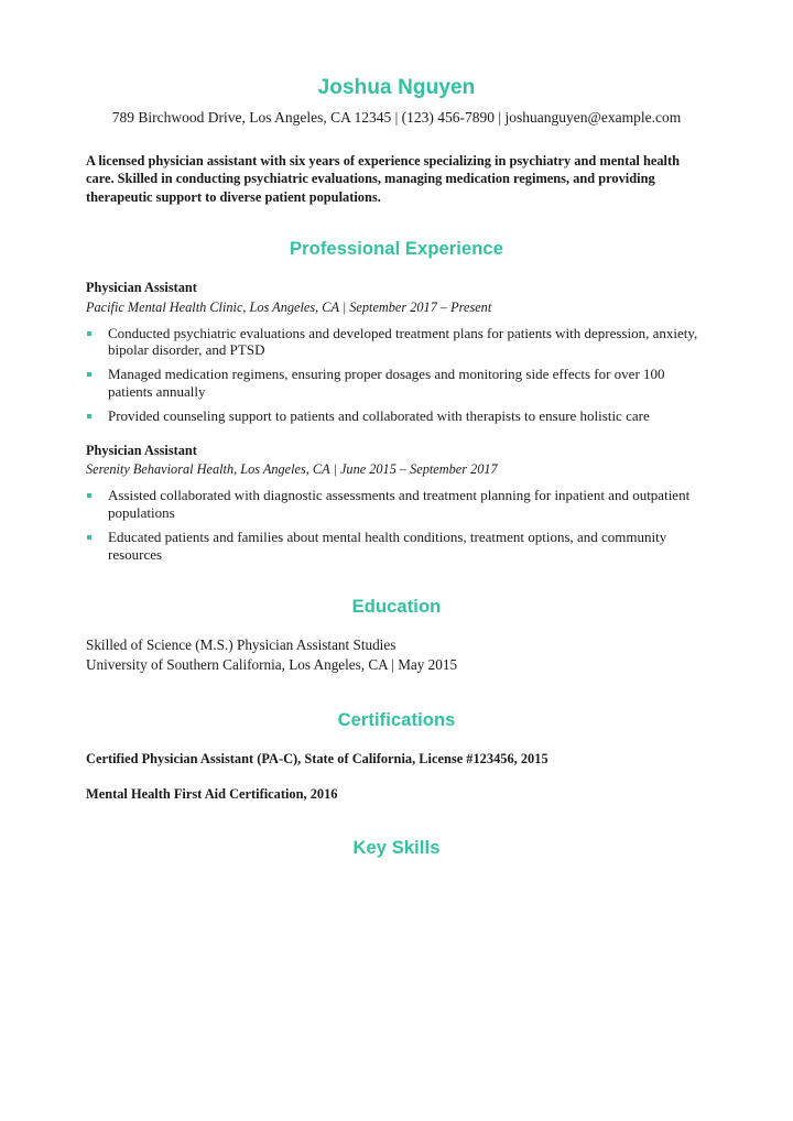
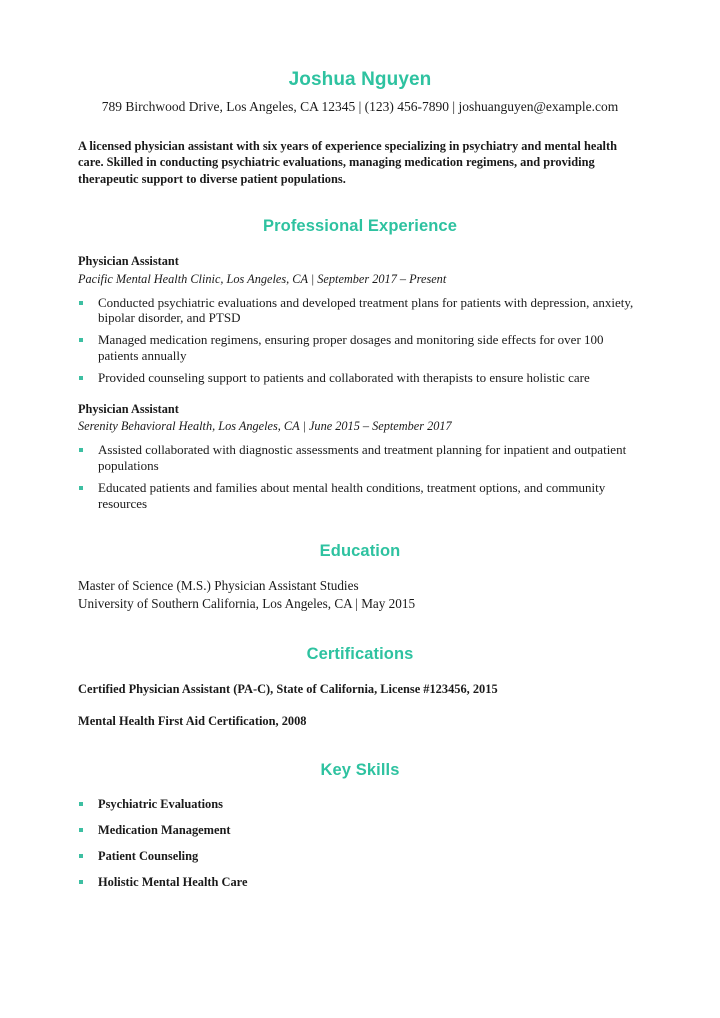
  Joshua Nguyen
  789 Birchwood Drive, Los Angeles, CA 12345 | (123) 456-7890 | joshuanguyen@example.com
  A licensed physician assistant with six years of experience specializing in psychiatry and mental health care. Skilled in conducting psychiatric evaluations, managing medication regimens, and providing therapeutic support to diverse patient populations.
  Professional Experience
  Physician Assistant
  Pacific Mental Health Clinic, Los Angeles, CA | September 2017 – Present
  Conducted psychiatric evaluations and developed treatment plans for patients with depression, anxiety, bipolar disorder, and PTSD
  Managed medication regimens, ensuring proper dosages and monitoring side effects for over 100 patients annually
  Provided counseling support to patients and collaborated with therapists to ensure holistic care
  Physician Assistant
  Serenity Behavioral Health, Los Angeles, CA | June 2015 – September 2017
  Assisted collaborated with diagnostic assessments and treatment planning for inpatient and outpatient populations
  Educated patients and families about mental health conditions, treatment options, and community resources
  Education
- Skilled of Science (M.S.) Physician Assistant Studies
+ Master of Science (M.S.) Physician Assistant Studies
  University of Southern California, Los Angeles, CA | May 2015
  Certifications
  Certified Physician Assistant (PA-C), State of California, License #123456, 2015
- Mental Health First Aid Certification, 2016
+ Mental Health First Aid Certification, 2008
  Key Skills
+ Psychiatric Evaluations
+ Medication Management
+ Patient Counseling
+ Holistic Mental Health Care
